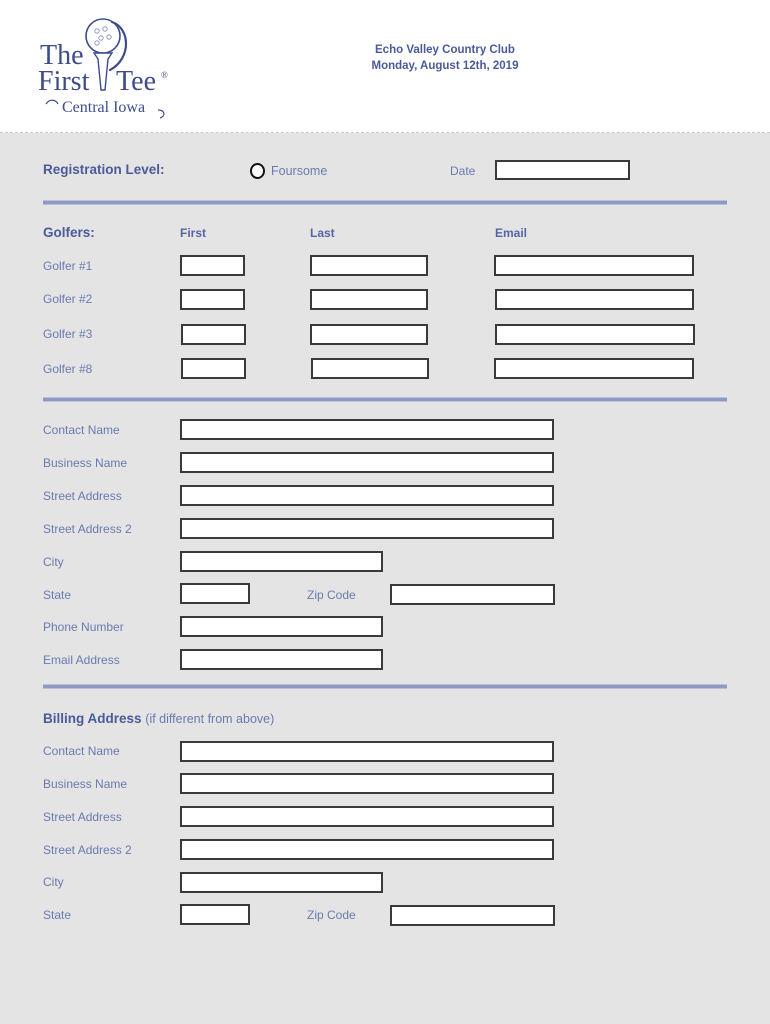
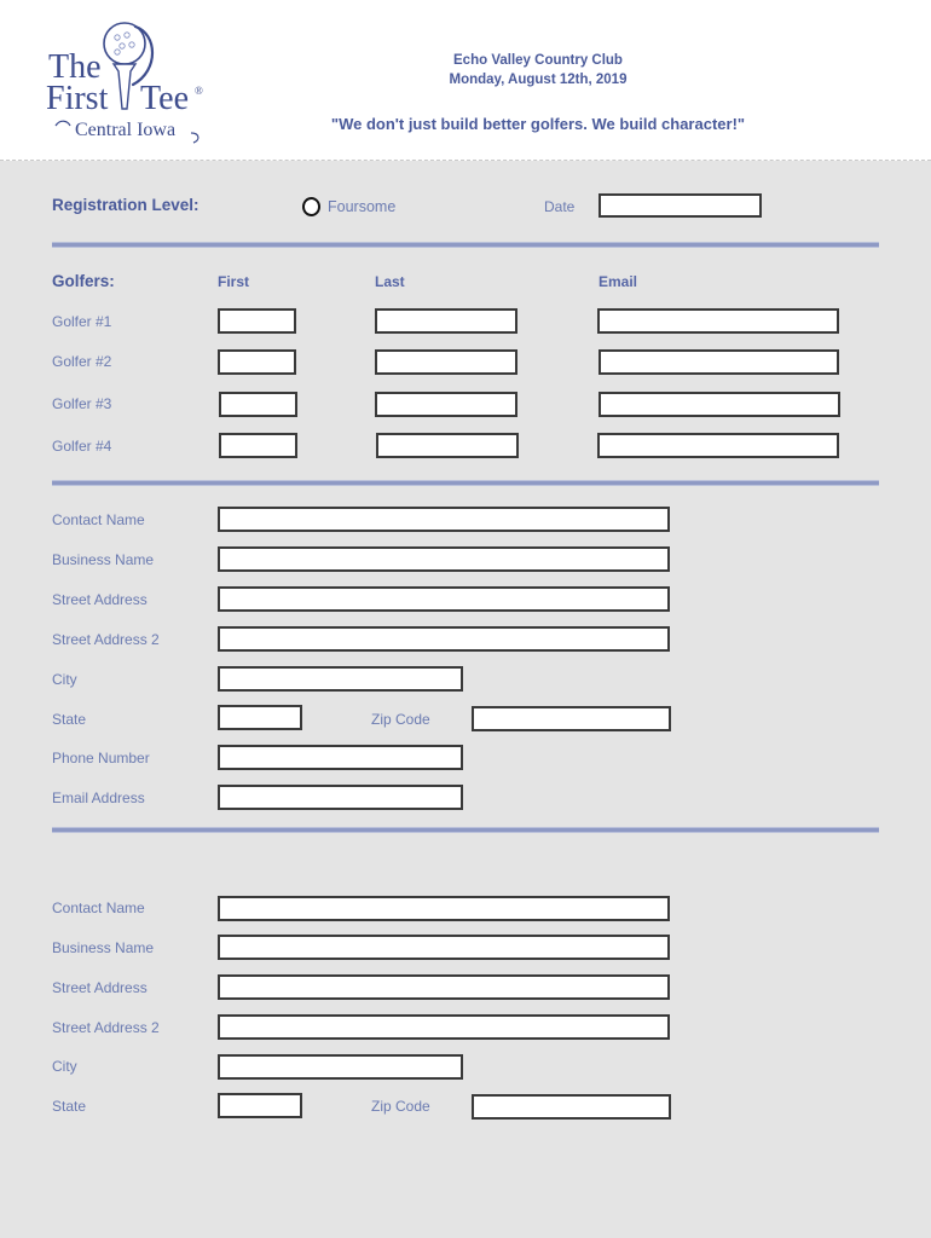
  The
  First
  Tee
  ®
  Central Iowa
  Echo Valley Country Club
  Monday, August 12th, 2019
+ "We don't just build better golfers. We build character!"
  Registration Level:
  Foursome
  Date
  Golfers:
  First
  Last
  Email
  Golfer #1
  Golfer #2
  Golfer #3
- Golfer #8
+ Golfer #4
  Contact Name
  Business Name
  Street Address
  Street Address 2
  City
  State
  Zip Code
  Phone Number
  Email Address
- Billing Address (if different from above)
  Contact Name
  Business Name
  Street Address
  Street Address 2
  City
  State
  Zip Code
